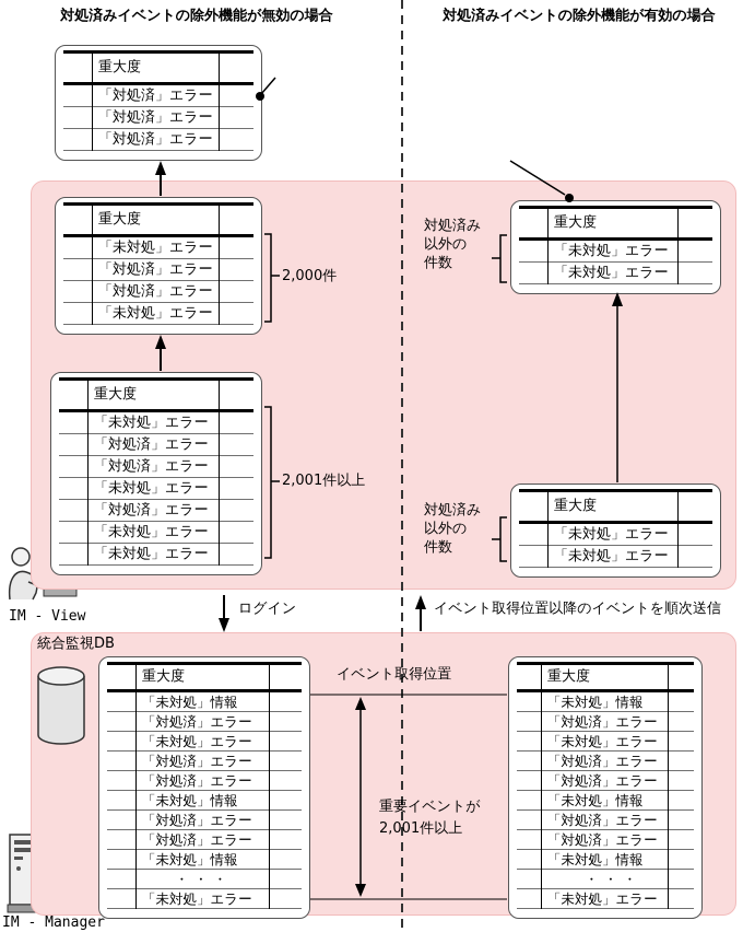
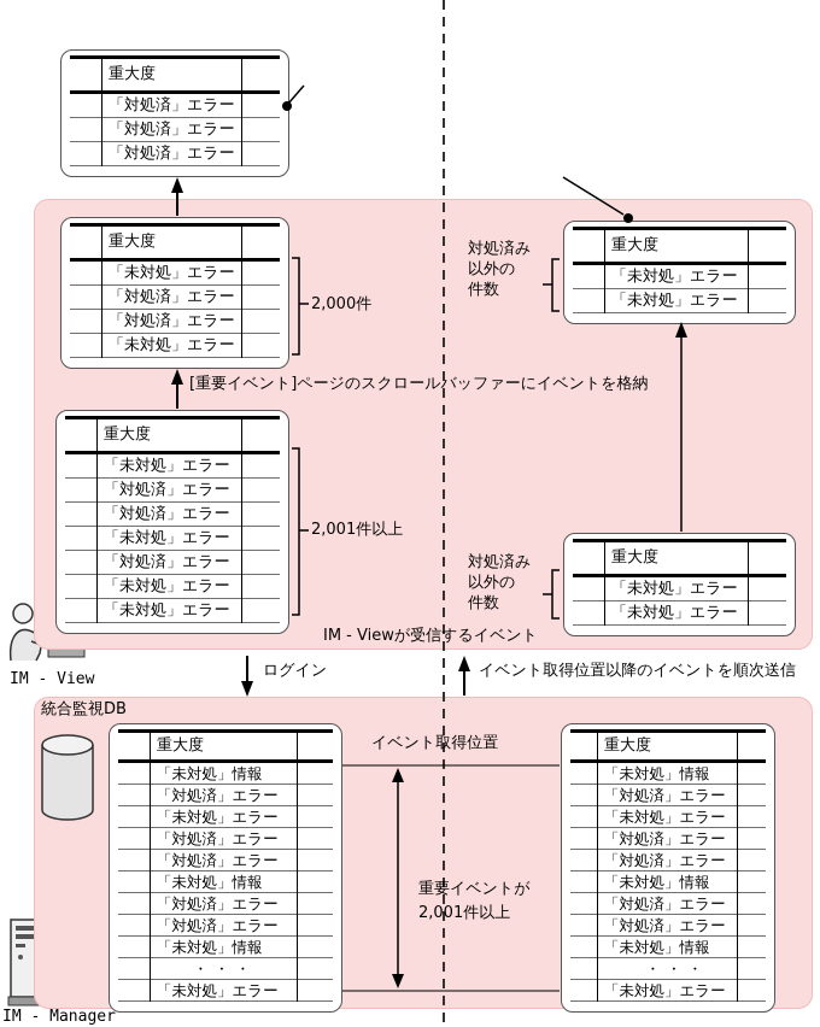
- 対処済みイベントの除外機能が無効の場合
- 対処済みイベントの除外機能が有効の場合
  重大度
  「対処済」エラー
  「対処済」エラー
  「対処済」エラー
  重大度
  「未対処」エラー
  「対処済」エラー
  「対処済」エラー
  「未対処」エラー
  重大度
  「未対処」エラー
  「対処済」エラー
  「対処済」エラー
  「未対処」エラー
  「対処済」エラー
  「未対処」エラー
  「未対処」エラー
  重大度
  「未対処」エラー
  「未対処」エラー
  重大度
  「未対処」エラー
  「未対処」エラー
  重大度
  「未対処」情報
  「対処済」エラー
  「未対処」エラー
  「対処済」エラー
  「対処済」エラー
  「未対処」情報
  「対処済」エラー
  「対処済」エラー
  「未対処」情報
  ・・・
  「未対処」エラー
  重大度
  「未対処」情報
  「対処済」エラー
  「未対処」エラー
  「対処済」エラー
  「対処済」エラー
  「未対処」情報
  「対処済」エラー
  「対処済」エラー
  「未対処」情報
  ・・・
  「未対処」エラー
  2,000件
  2,001件以上
  対処済み
  以外の
  件数
  対処済み
  以外の
  件数
+ [重要イベント]ページのスクロールバッファーにイベントを格納
+ IM - Viewが受信するイベント
  ログイン
  イベント取得位置以降のイベントを順次送信
  統合監視DB
  イベント取得位置
  重要イベントが
  2,001件以上
  IM - View
  IM - Manager
